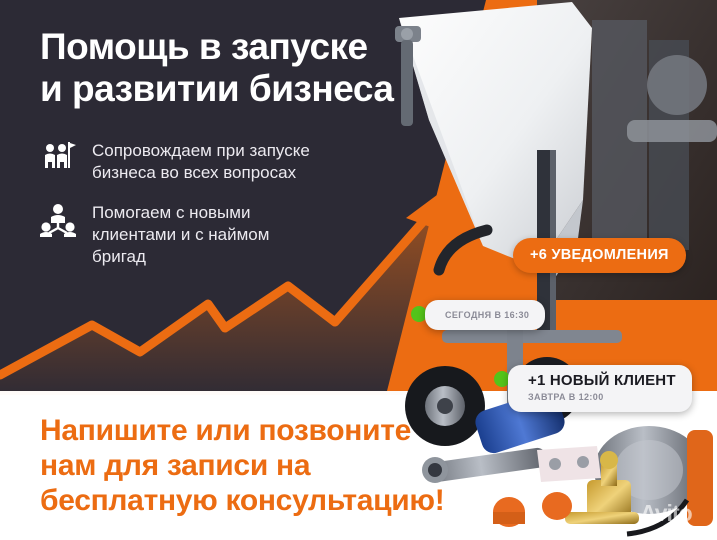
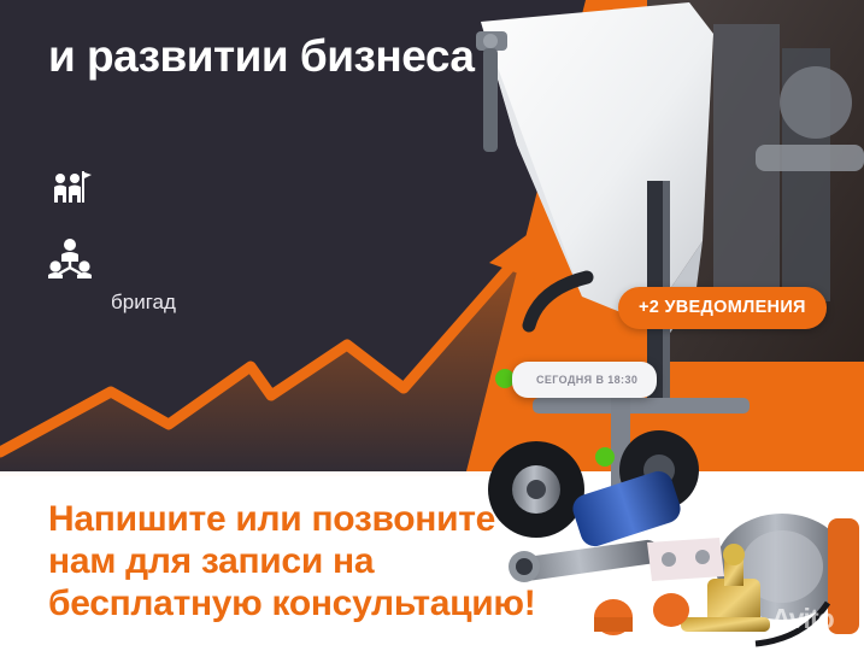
- Помощь в запуске
  и развитии бизнеса
- Сопровождаем при запуске
- бизнеса во всех вопросах
- Помогаем с новыми
- клиентами и с наймом
  бригад
- +6 УВЕДОМЛЕНИЯ
+ +2 УВЕДОМЛЕНИЯ
- СЕГОДНЯ В 16:30
+ СЕГОДНЯ В 18:30
- +1 НОВЫЙ КЛИЕНТ
- ЗАВТРА В 12:00
  Напишите или позвоните
  нам для записи на
  бесплатную консультацию!
  Avito
